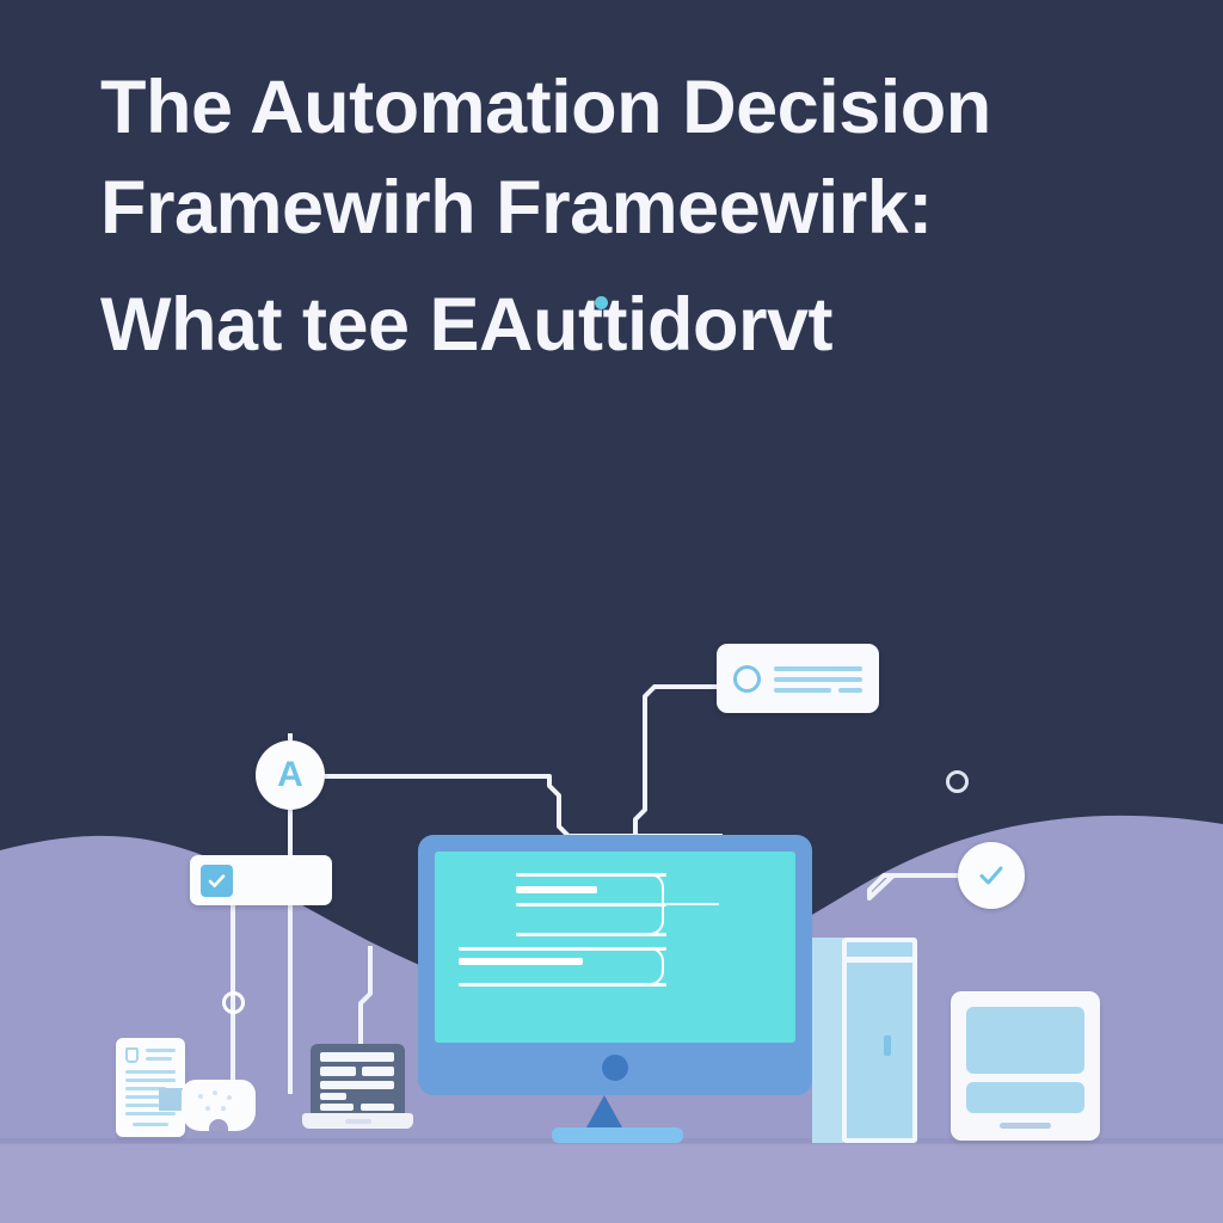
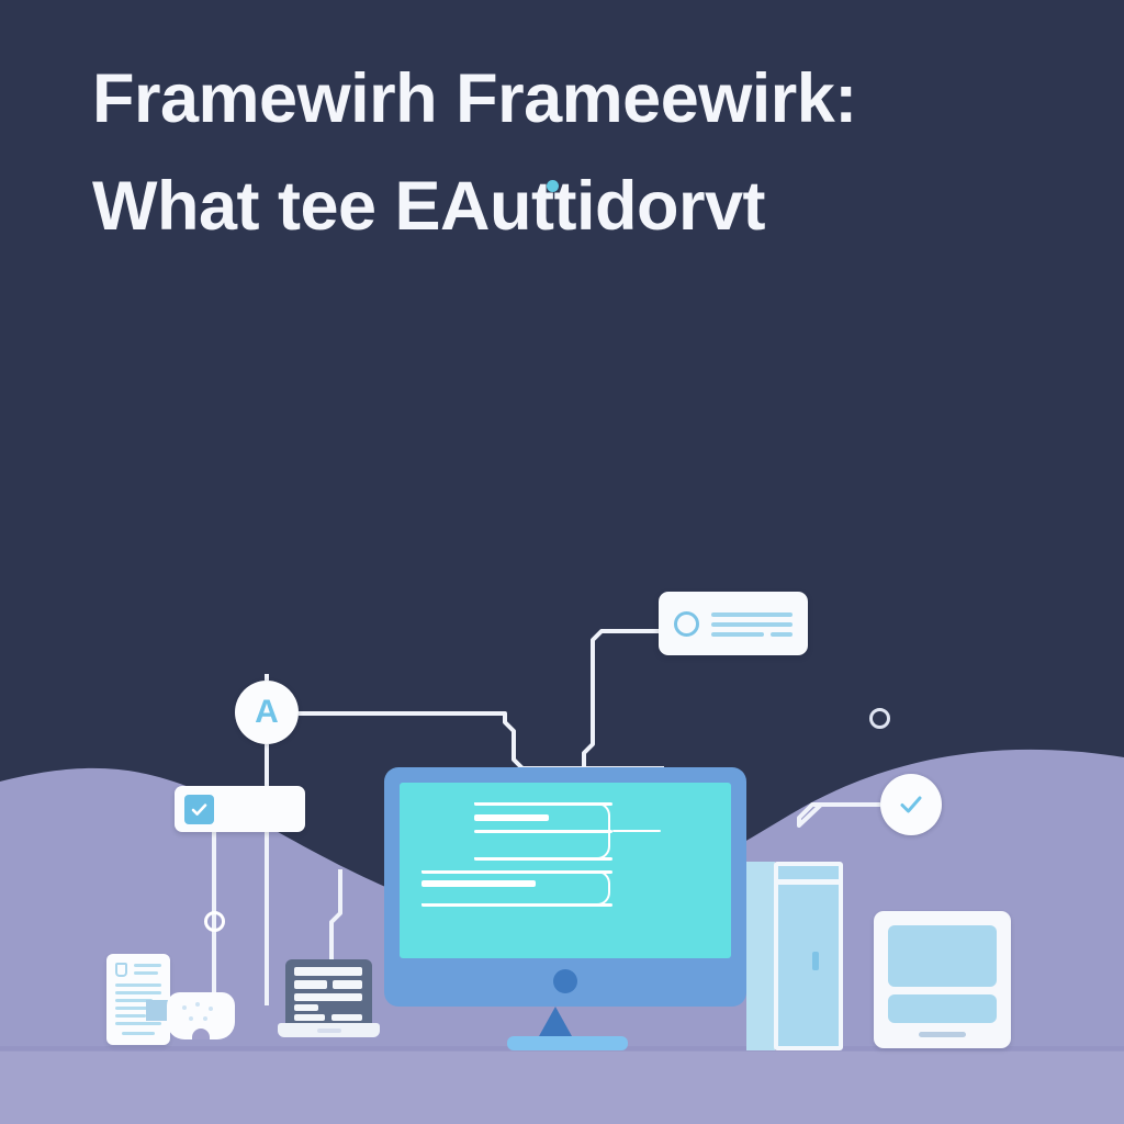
- The Automation Decision
  Framewirh Frameewirk:
  What tee EAuttidorvt
  A
